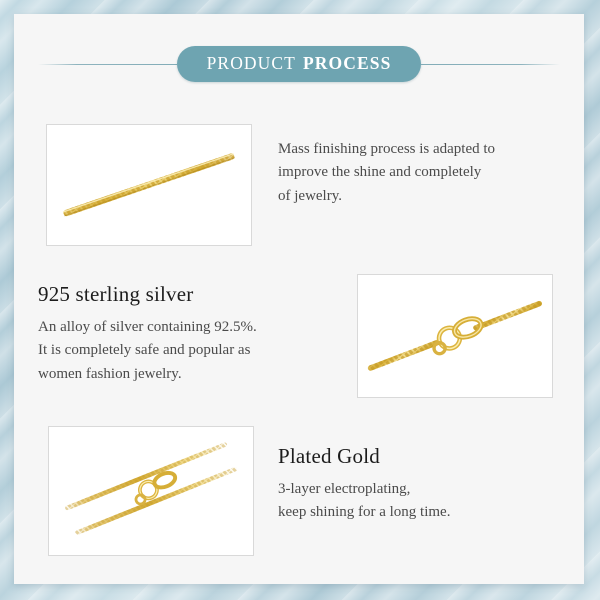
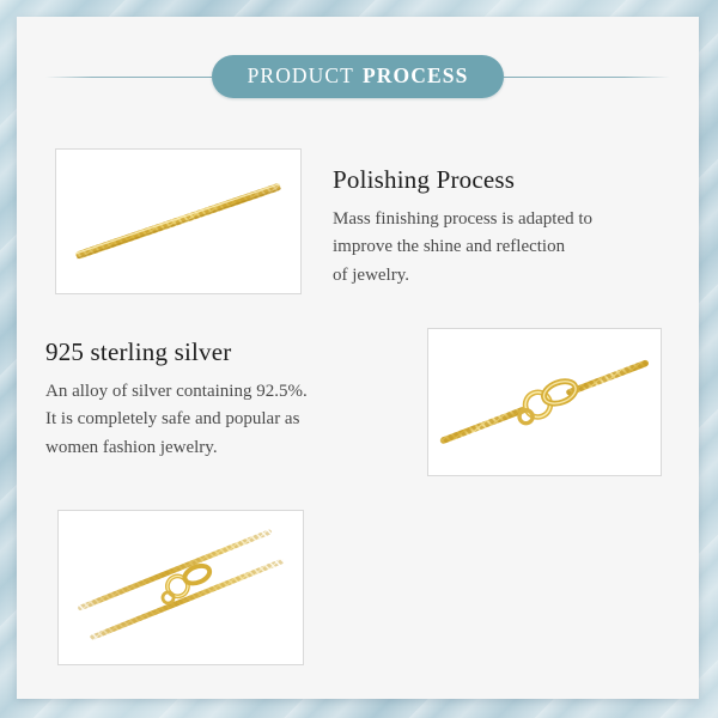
  PRODUCT PROCESS
+ Polishing Process
  Mass finishing process is adapted to
- improve the shine and completely
+ improve the shine and reflection
  of jewelry.
  925 sterling silver
  An alloy of silver containing 92.5%.
  It is completely safe and popular as
  women fashion jewelry.
- Plated Gold
- 3-layer electroplating,
- keep shining for a long time.
